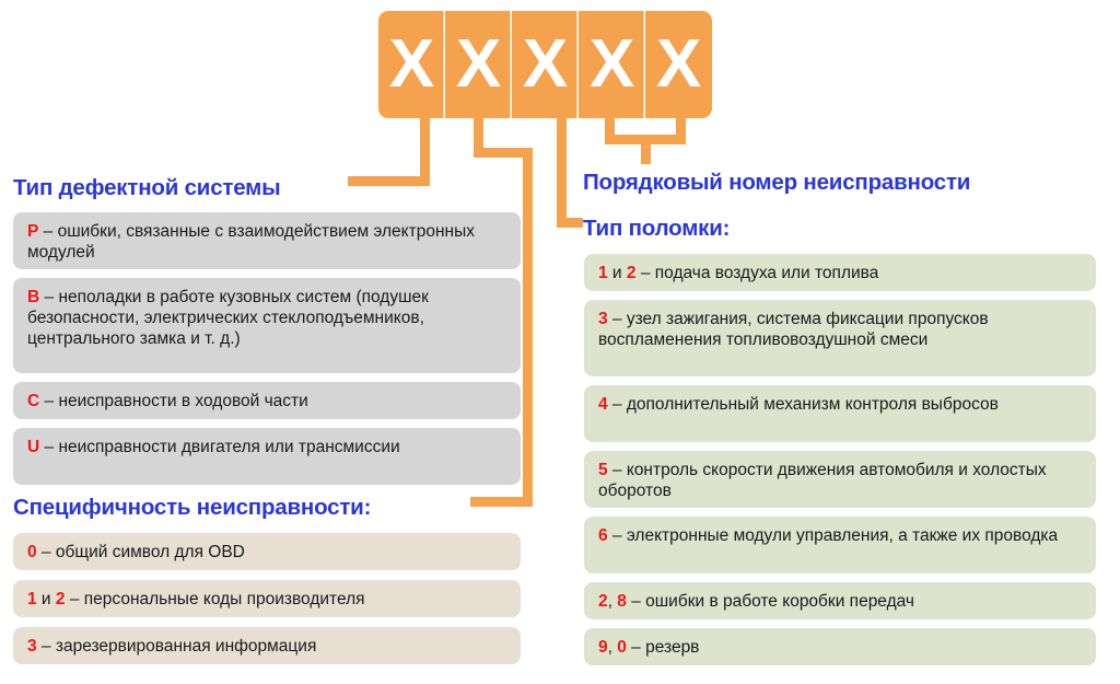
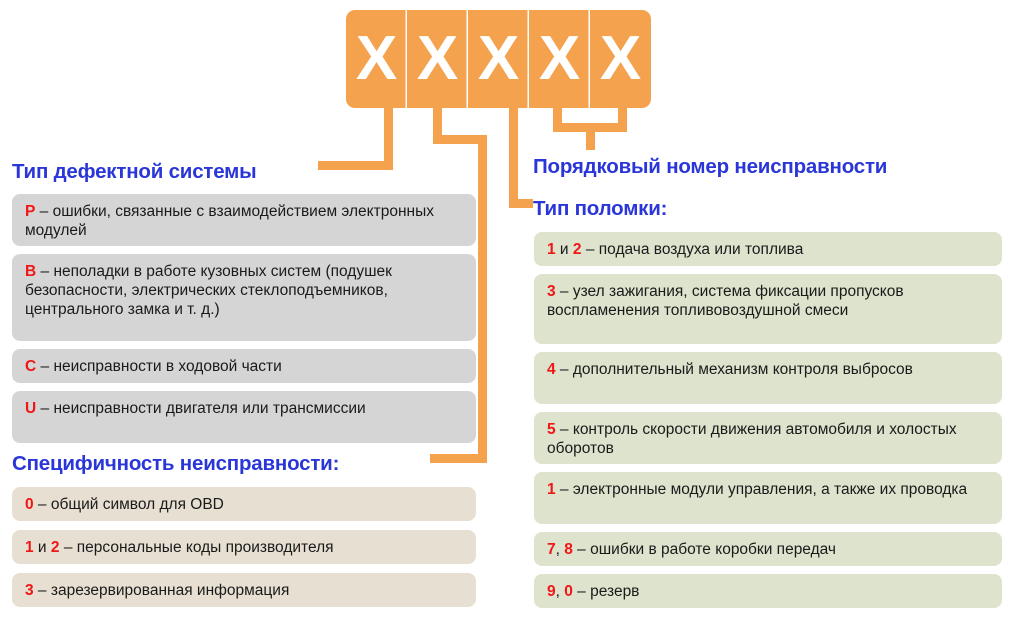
  X
  X
  X
  X
  X
  Тип дефектной системы
  P – ошибки, связанные с взаимодействием электронных модулей
  B – неполадки в работе кузовных систем (подушек безопасности, электрических стеклоподъемников, центрального замка и т. д.)
  C – неисправности в ходовой части
  U – неисправности двигателя или трансмиссии
  Специфичность неисправности:
  0 – общий символ для OBD
  1 и 2 – персональные коды производителя
  3 – зарезервированная информация
  Порядковый номер неисправности
  Тип поломки:
  1 и 2 – подача воздуха или топлива
  3 – узел зажигания, система фиксации пропусков воспламенения топливовоздушной смеси
  4 – дополнительный механизм контроля выбросов
  5 – контроль скорости движения автомобиля и холостых оборотов
- 6 – электронные модули управления, а также их проводка
+ 1 – электронные модули управления, а также их проводка
- 2, 8 – ошибки в работе коробки передач
+ 7, 8 – ошибки в работе коробки передач
  9, 0 – резерв
